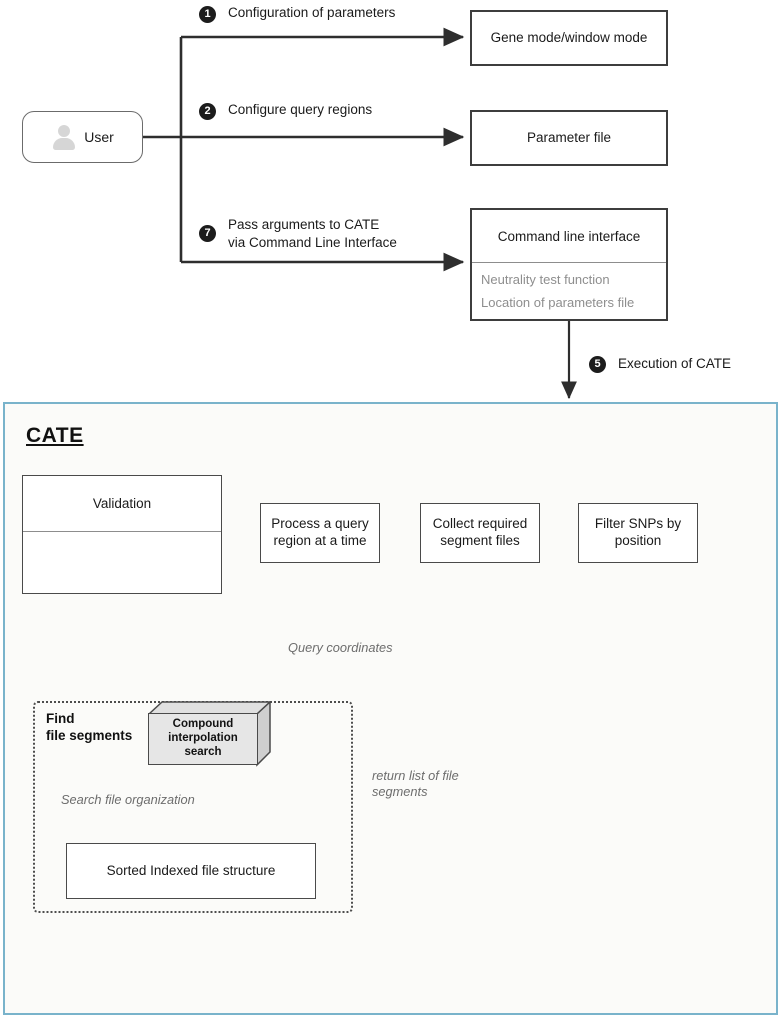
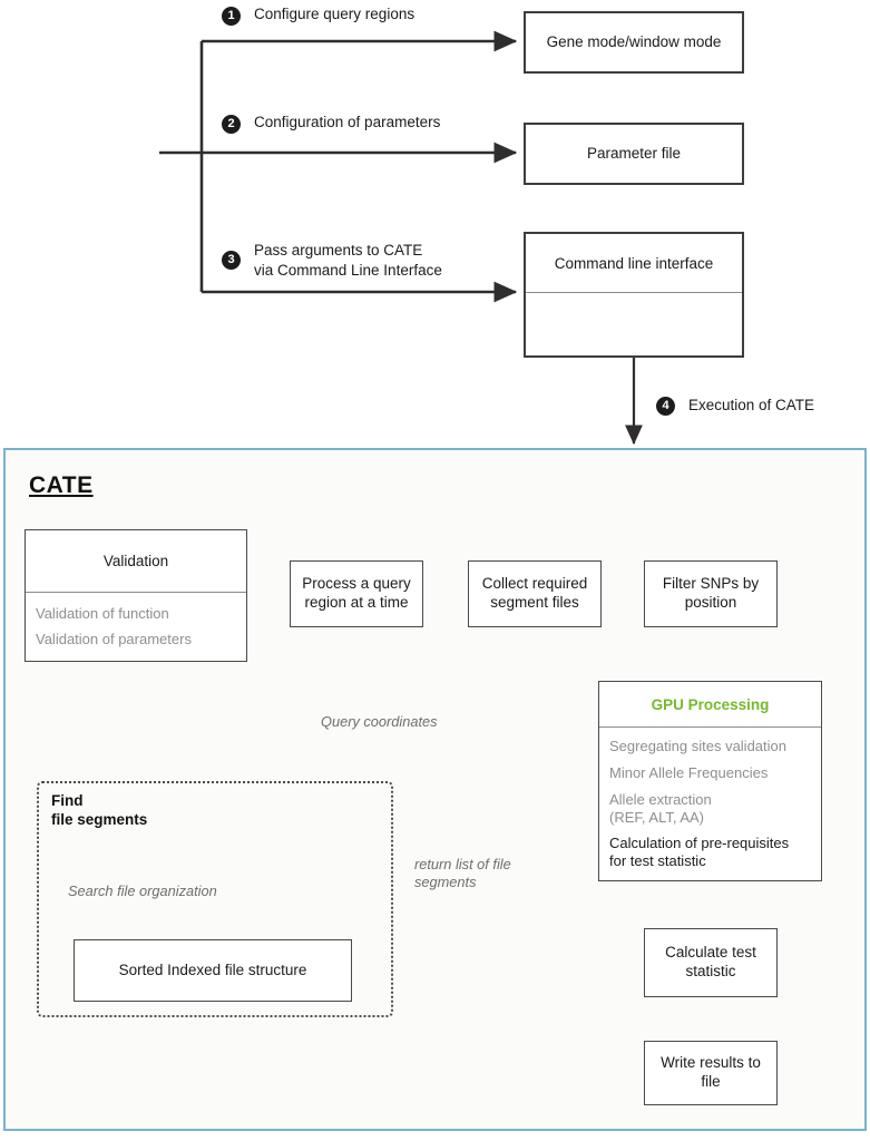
- User
  1
- Configuration of parameters
+ Configure query regions
  2
- Configure query regions
+ Configuration of parameters
- 7
+ 3
  Pass arguments to CATE
  via Command Line Interface
- 5
+ 4
  Execution of CATE
  Gene mode/window mode
  Parameter file
  Command line interface
- Neutrality test function
- Location of parameters file
  CATE
  Validation
+ Validation of function
+ Validation of parameters
  Process a query
  region at a time
  Collect required
  segment files
  Filter SNPs by
  position
+ GPU Processing
+ Segregating sites validation
+ Minor Allele Frequencies
+ Allele extraction
+ (REF, ALT, AA)
+ Calculation of pre-requisites
+ for test statistic
+ Calculate test
+ statistic
+ Write results to
+ file
  Find
  file segments
- Compound
- interpolation
- search
  Search file organization
  Sorted Indexed file structure
  Query coordinates
  return list of file
  segments
